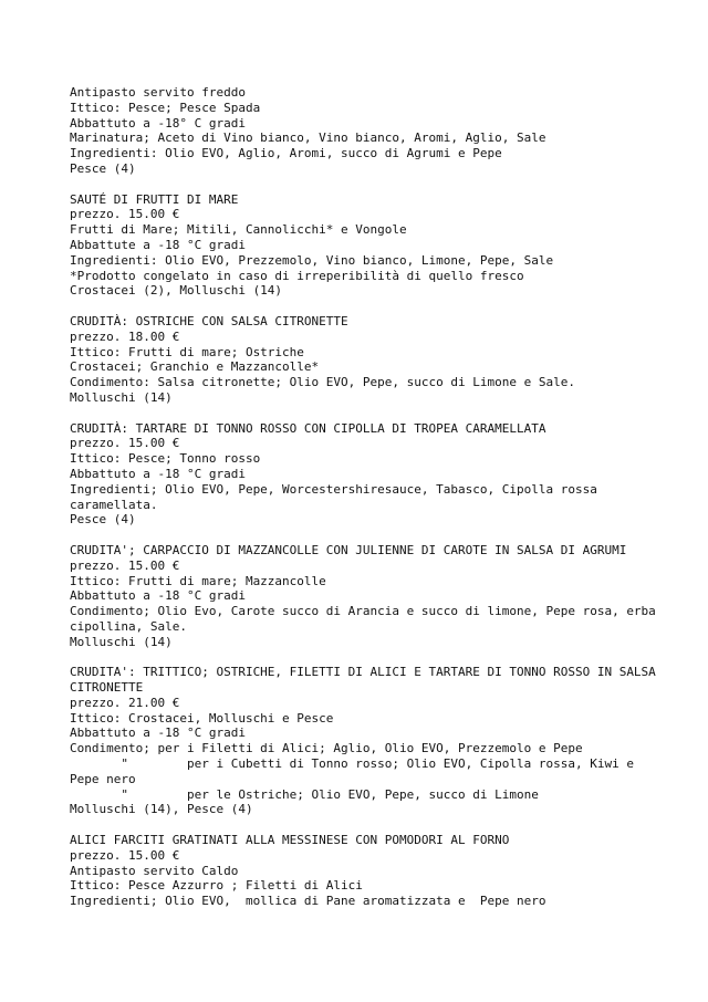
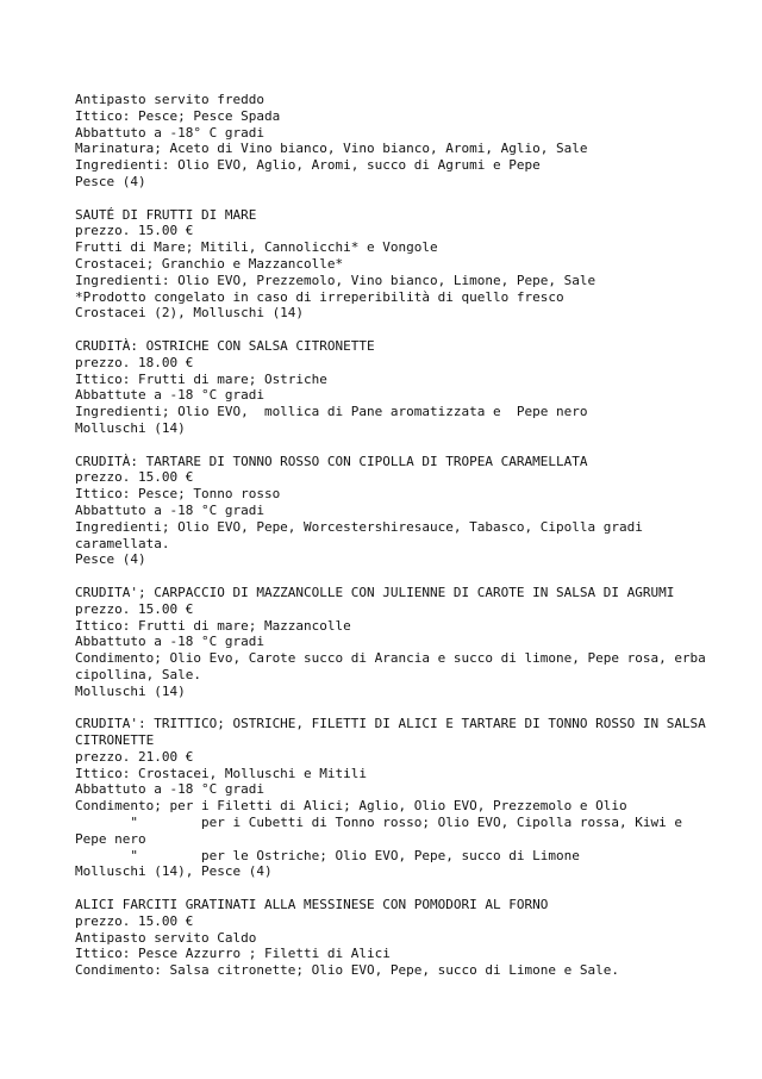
  Antipasto servito freddo
  Ittico: Pesce; Pesce Spada
  Abbattuto a -18° C gradi
  Marinatura; Aceto di Vino bianco, Vino bianco, Aromi, Aglio, Sale
  Ingredienti: Olio EVO, Aglio, Aromi, succo di Agrumi e Pepe
  Pesce (4)
  SAUTÉ DI FRUTTI DI MARE
  prezzo. 15.00 €
  Frutti di Mare; Mitili, Cannolicchi* e Vongole
- Abbattute a -18 °C gradi
+ Crostacei; Granchio e Mazzancolle*
  Ingredienti: Olio EVO, Prezzemolo, Vino bianco, Limone, Pepe, Sale
  *Prodotto congelato in caso di irreperibilità di quello fresco
  Crostacei (2), Molluschi (14)
  CRUDITÀ: OSTRICHE CON SALSA CITRONETTE
  prezzo. 18.00 €
  Ittico: Frutti di mare; Ostriche
- Crostacei; Granchio e Mazzancolle*
+ Abbattute a -18 °C gradi
- Condimento: Salsa citronette; Olio EVO, Pepe, succo di Limone e Sale.
+ Ingredienti; Olio EVO, mollica di Pane aromatizzata e Pepe nero
  Molluschi (14)
  CRUDITÀ: TARTARE DI TONNO ROSSO CON CIPOLLA DI TROPEA CARAMELLATA
  prezzo. 15.00 €
  Ittico: Pesce; Tonno rosso
  Abbattuto a -18 °C gradi
- Ingredienti; Olio EVO, Pepe, Worcestershiresauce, Tabasco, Cipolla rossa
+ Ingredienti; Olio EVO, Pepe, Worcestershiresauce, Tabasco, Cipolla gradi
  caramellata.
  Pesce (4)
  CRUDITA'; CARPACCIO DI MAZZANCOLLE CON JULIENNE DI CAROTE IN SALSA DI AGRUMI
  prezzo. 15.00 €
  Ittico: Frutti di mare; Mazzancolle
  Abbattuto a -18 °C gradi
  Condimento; Olio Evo, Carote succo di Arancia e succo di limone, Pepe rosa, erba
  cipollina, Sale.
  Molluschi (14)
  CRUDITA': TRITTICO; OSTRICHE, FILETTI DI ALICI E TARTARE DI TONNO ROSSO IN SALSA
  CITRONETTE
  prezzo. 21.00 €
- Ittico: Crostacei, Molluschi e Pesce
+ Ittico: Crostacei, Molluschi e Mitili
  Abbattuto a -18 °C gradi
- Condimento; per i Filetti di Alici; Aglio, Olio EVO, Prezzemolo e Pepe
+ Condimento; per i Filetti di Alici; Aglio, Olio EVO, Prezzemolo e Olio
  " per i Cubetti di Tonno rosso; Olio EVO, Cipolla rossa, Kiwi e
  Pepe nero
  " per le Ostriche; Olio EVO, Pepe, succo di Limone
  Molluschi (14), Pesce (4)
  ALICI FARCITI GRATINATI ALLA MESSINESE CON POMODORI AL FORNO
  prezzo. 15.00 €
  Antipasto servito Caldo
  Ittico: Pesce Azzurro ; Filetti di Alici
- Ingredienti; Olio EVO, mollica di Pane aromatizzata e Pepe nero
+ Condimento: Salsa citronette; Olio EVO, Pepe, succo di Limone e Sale.
